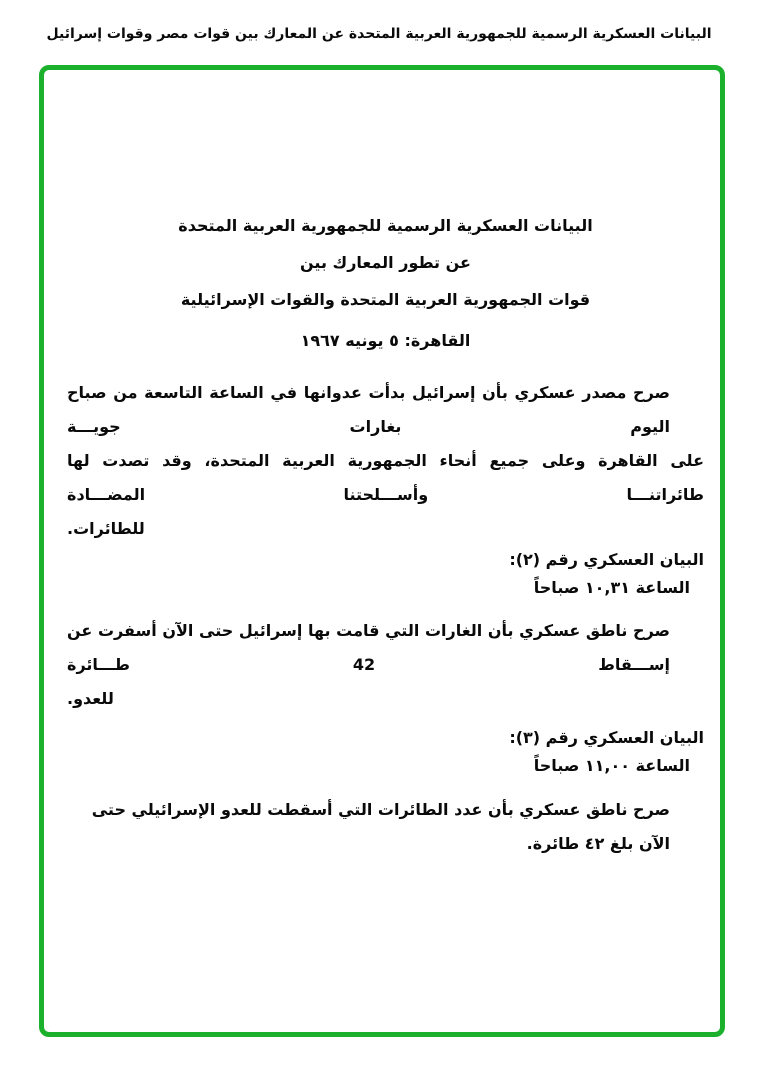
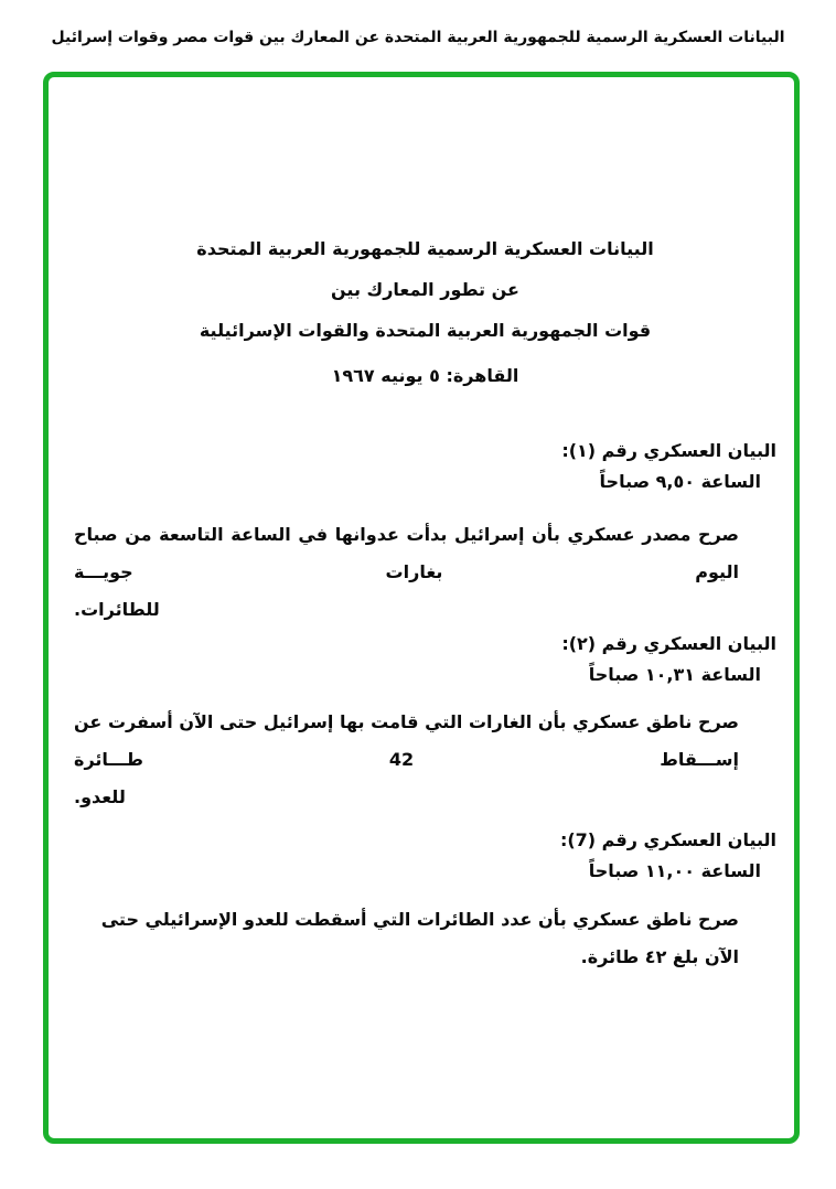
  البيانات العسكرية الرسمية للجمهورية العربية المتحدة عن المعارك بين قوات مصر وقوات إسرائيل
  البيانات العسكرية الرسمية للجمهورية العربية المتحدة
  عن تطور المعارك بين
  قوات الجمهورية العربية المتحدة والقوات الإسرائيلية
  القاهرة: ٥ يونيه ١٩٦٧
+ البيان العسكري رقم (١):
+ الساعة ٩,٥٠ صباحاً
  صرح مصدر عسكري بأن إسرائيل بدأت عدوانها في الساعة التاسعة من صباح اليوم بغارات جويـــة
- على القاهرة وعلى جميع أنحاء الجمهورية العربية المتحدة، وقد تصدت لها طائراتنـــا وأســـلحتنا المضـــادة
  للطائرات.
  البيان العسكري رقم (٢):
  الساعة ١٠,٣١ صباحاً
  صرح ناطق عسكري بأن الغارات التي قامت بها إسرائيل حتى الآن أسفرت عن إســـقاط 42 طـــائرة
  للعدو.
- البيان العسكري رقم (٣):
+ البيان العسكري رقم (7):
  الساعة ١١,٠٠ صباحاً
  صرح ناطق عسكري بأن عدد الطائرات التي أسقطت للعدو الإسرائيلي حتى الآن بلغ ٤٢ طائرة.
